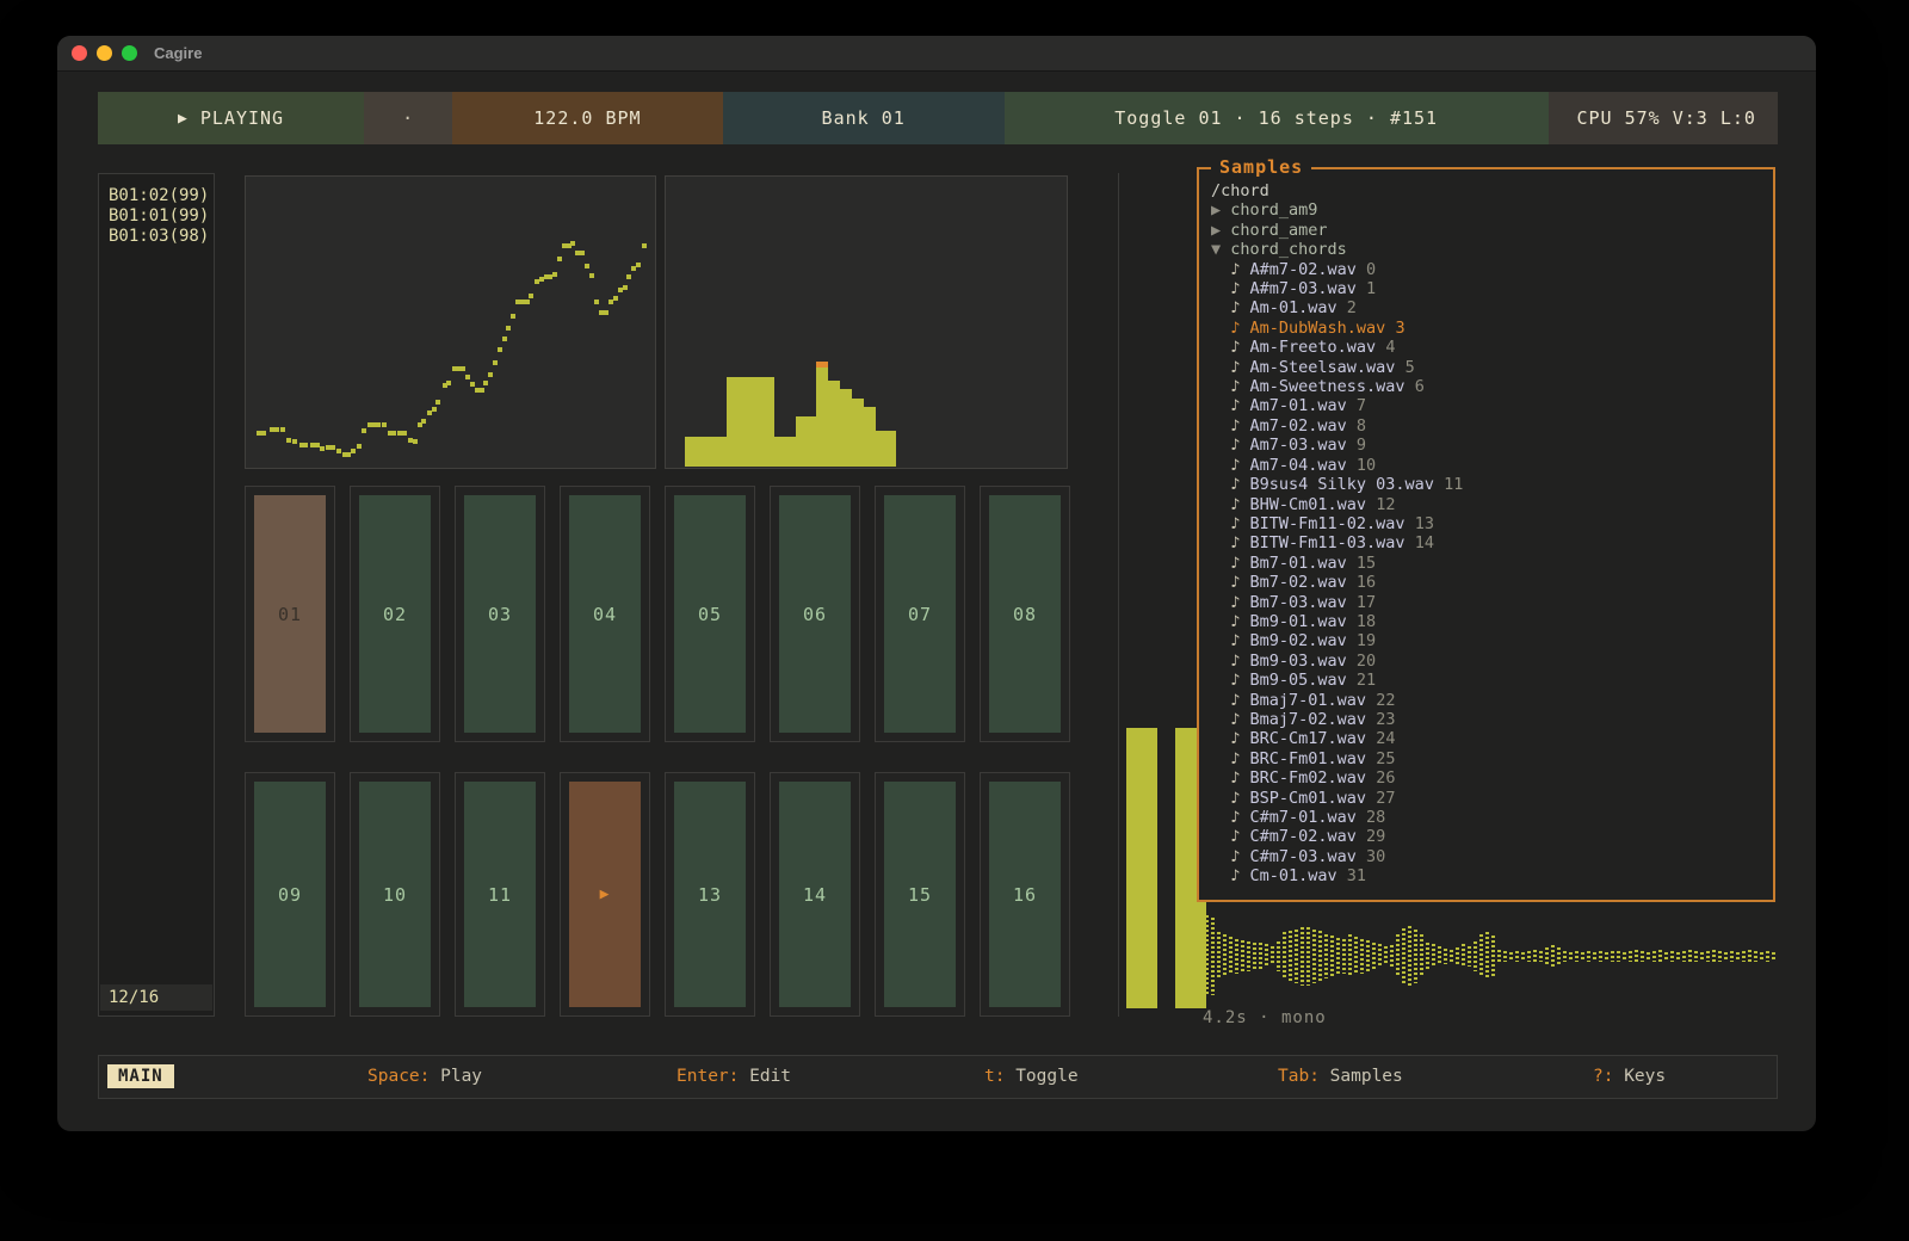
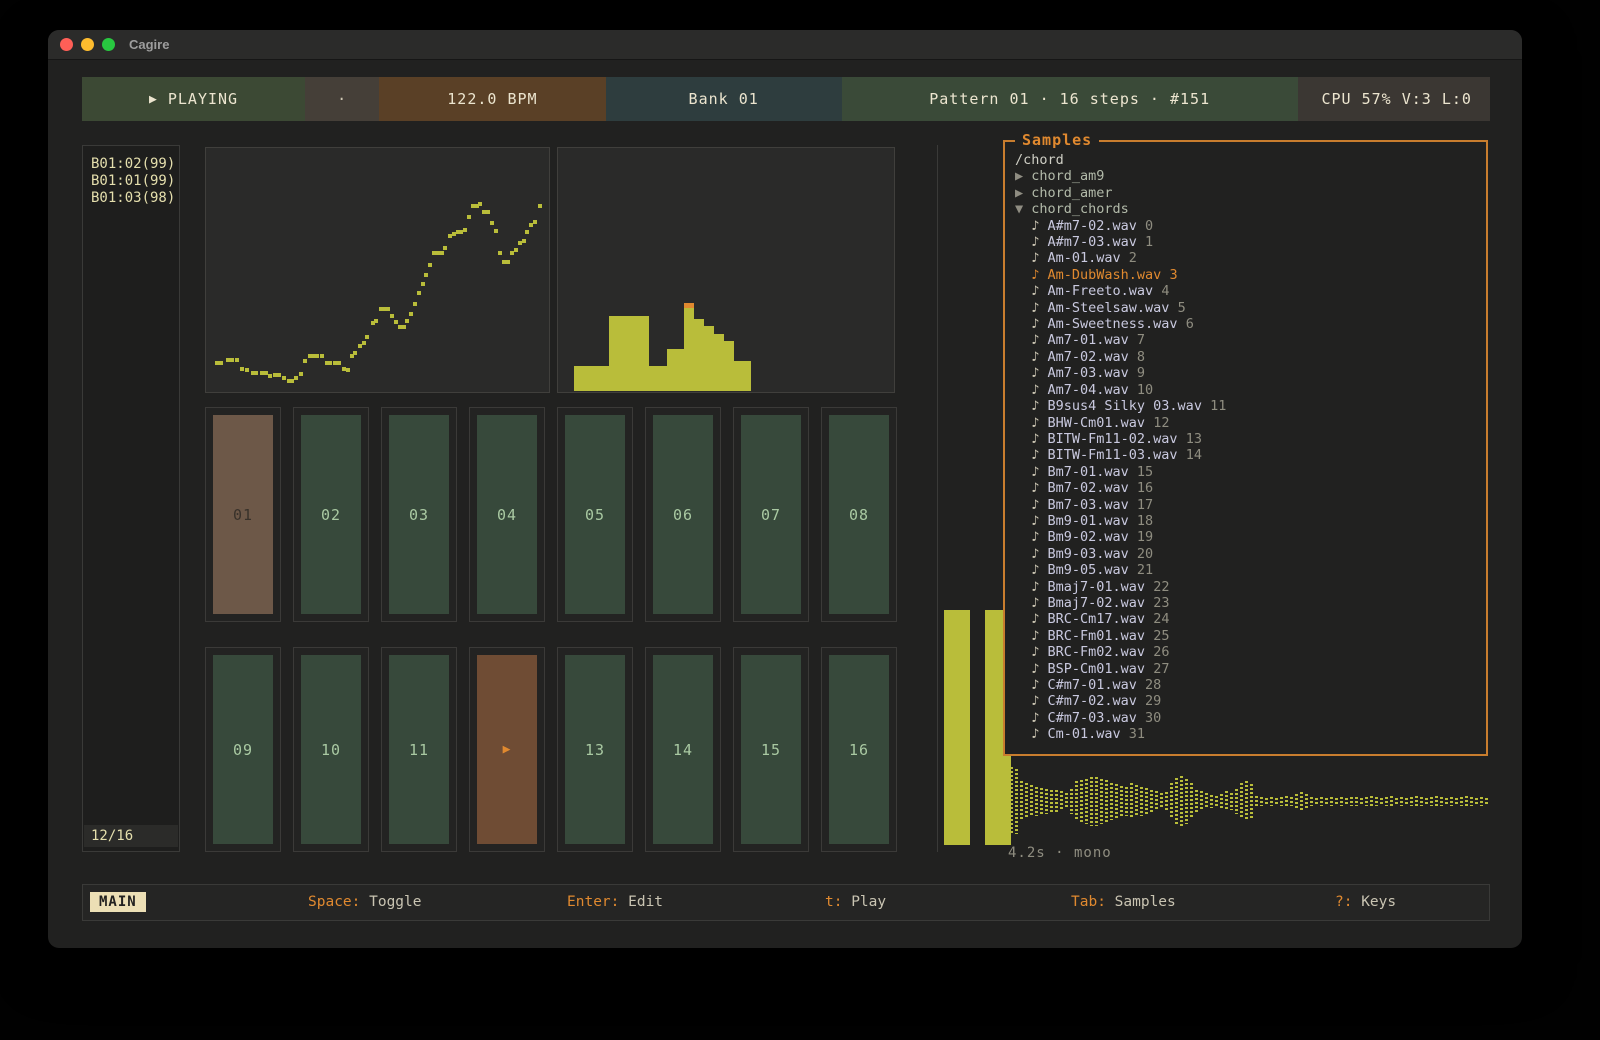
  Cagire
  ▶
  PLAYING
  ·
  122.0 BPM
  Bank 01
- Toggle 01 · 16 steps · #151
+ Pattern 01 · 16 steps · #151
  CPU 57% V:3 L:0
  B01:02(99)
  B01:01(99)
  B01:03(98)
  12/16
  01
  02
  03
  04
  05
  06
  07
  08
  09
  10
  11
  ▶
  13
  14
  15
  16
  Samples
  /chord
  ▶ chord_am9
  ▶ chord_amer
  ▼ chord_chords
  ♪ A#m7-02.wav 0
  ♪ A#m7-03.wav 1
  ♪ Am-01.wav 2
  ♪ Am-DubWash.wav 3
  ♪ Am-Freeto.wav 4
  ♪ Am-Steelsaw.wav 5
  ♪ Am-Sweetness.wav 6
  ♪ Am7-01.wav 7
  ♪ Am7-02.wav 8
  ♪ Am7-03.wav 9
  ♪ Am7-04.wav 10
  ♪ B9sus4 Silky 03.wav 11
  ♪ BHW-Cm01.wav 12
  ♪ BITW-Fm11-02.wav 13
  ♪ BITW-Fm11-03.wav 14
  ♪ Bm7-01.wav 15
  ♪ Bm7-02.wav 16
  ♪ Bm7-03.wav 17
  ♪ Bm9-01.wav 18
  ♪ Bm9-02.wav 19
  ♪ Bm9-03.wav 20
  ♪ Bm9-05.wav 21
  ♪ Bmaj7-01.wav 22
  ♪ Bmaj7-02.wav 23
  ♪ BRC-Cm17.wav 24
  ♪ BRC-Fm01.wav 25
  ♪ BRC-Fm02.wav 26
  ♪ BSP-Cm01.wav 27
  ♪ C#m7-01.wav 28
  ♪ C#m7-02.wav 29
  ♪ C#m7-03.wav 30
  ♪ Cm-01.wav 31
  4.2s · mono
  MAIN
- Space: Play
+ Space: Toggle
  Enter: Edit
- t: Toggle
+ t: Play
  Tab: Samples
  ?: Keys
